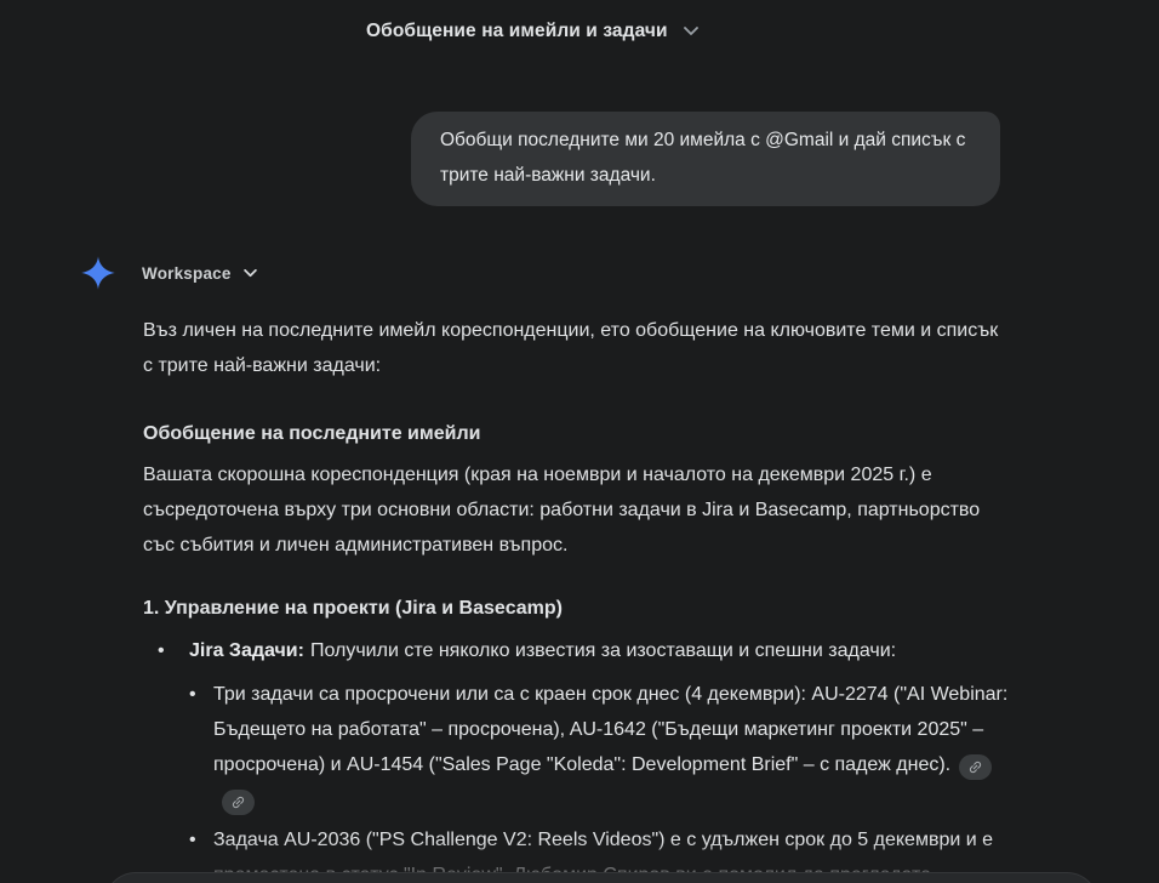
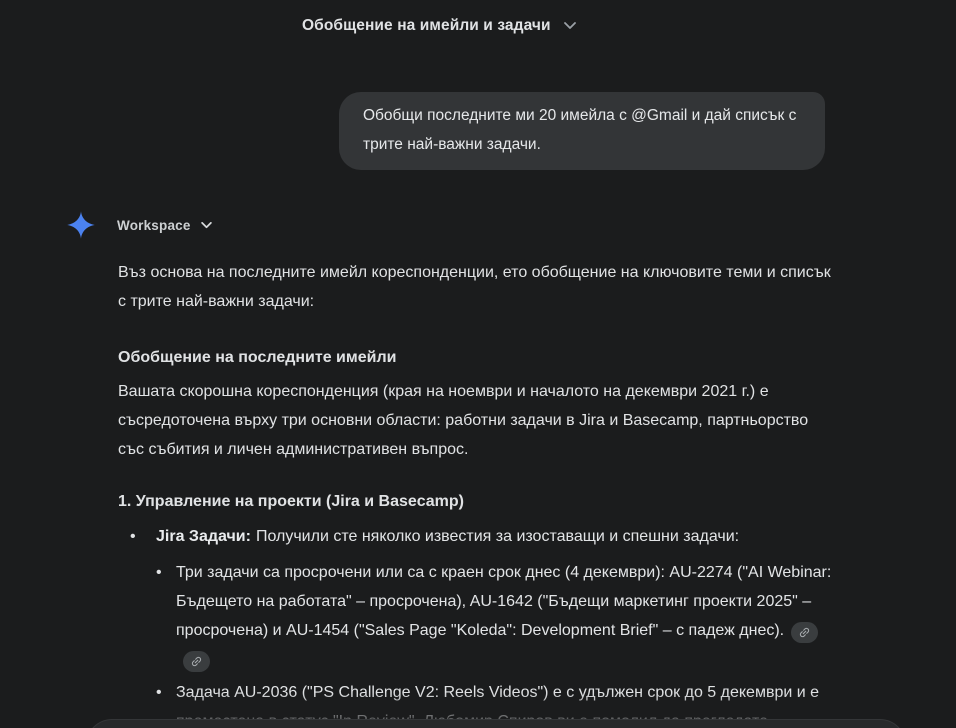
  Обобщение на имейли и задачи
  Обобщи последните ми 20 имейла с @Gmail и дай списък с трите най-важни задачи.
  Workspace
- Въз личен на последните имейл кореспонденции, ето обобщение на ключовите теми и списък с трите най-важни задачи:
+ Въз основа на последните имейл кореспонденции, ето обобщение на ключовите теми и списък с трите най-важни задачи:
  Обобщение на последните имейли
- Вашата скорошна кореспонденция (края на ноември и началото на декември 2025 г.) е съсредоточена върху три основни области: работни задачи в Jira и Basecamp, партньорство със събития и личен административен въпрос.
+ Вашата скорошна кореспонденция (края на ноември и началото на декември 2021 г.) е съсредоточена върху три основни области: работни задачи в Jira и Basecamp, партньорство със събития и личен административен въпрос.
  1. Управление на проекти (Jira и Basecamp)
  Jira Задачи: Получили сте няколко известия за изоставащи и спешни задачи:
  Три задачи са просрочени или са с краен срок днес (4 декември): AU-2274 ("AI Webinar: Бъдещето на работата" – просрочена), AU-1642 ("Бъдещи маркетинг проекти 2025" – просрочена) и AU-1454 ("Sales Page "Koleda": Development Brief" – с падеж днес).
